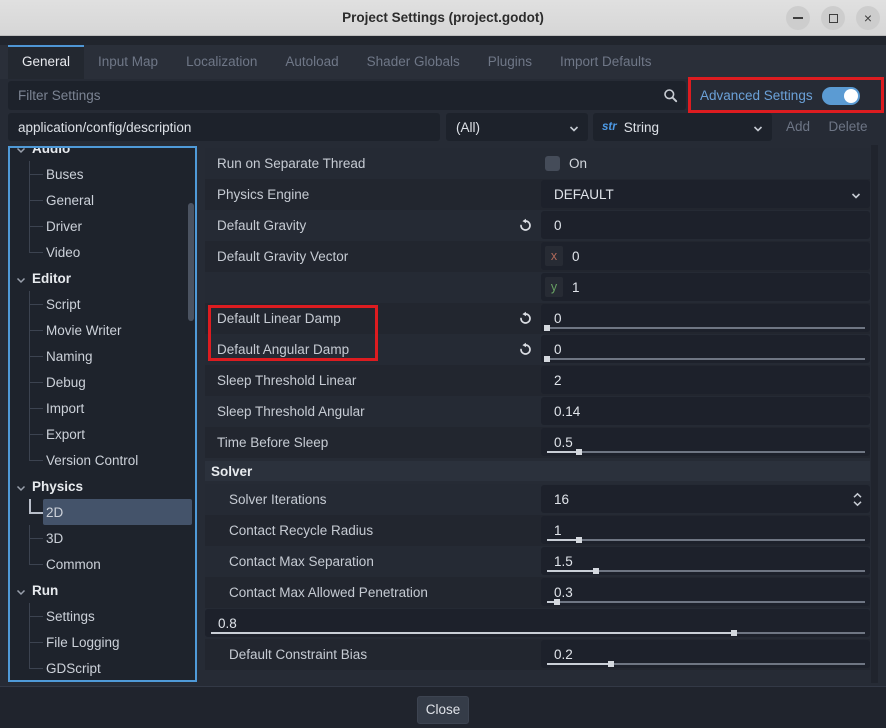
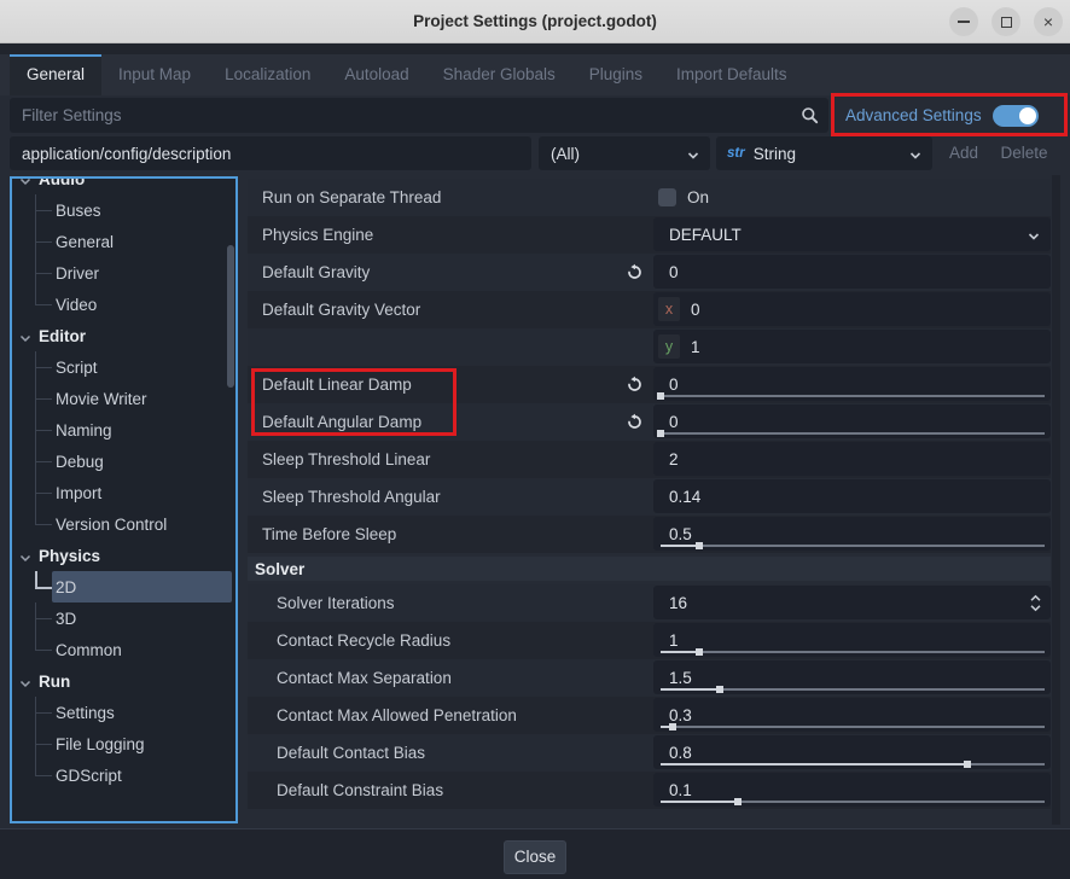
  Project Settings (project.godot)
  ×
  General
  Input Map
  Localization
  Autoload
  Shader Globals
  Plugins
  Import Defaults
  Filter Settings
  Advanced Settings
  application/config/description
  (All)
  str
  String
  Add
  Delete
  Audio
  Buses
  General
  Driver
  Video
  Editor
  Script
  Movie Writer
  Naming
  Debug
  Import
- Export
  Version Control
  Physics
  2D
  3D
  Common
  Run
  Settings
  File Logging
  GDScript
  Run on Separate Thread
  On
  Physics Engine
  DEFAULT
  Default Gravity
  0
  Default Gravity Vector
  x
  0
  y
  1
  Default Linear Damp
  0
  Default Angular Damp
  0
  Sleep Threshold Linear
  2
  Sleep Threshold Angular
  0.14
  Time Before Sleep
  0.5
  Solver
  Solver Iterations
  16
  Contact Recycle Radius
  1
  Contact Max Separation
  1.5
  Contact Max Allowed Penetration
  0.3
+ Default Contact Bias
  0.8
  Default Constraint Bias
- 0.2
+ 0.1
  Close
